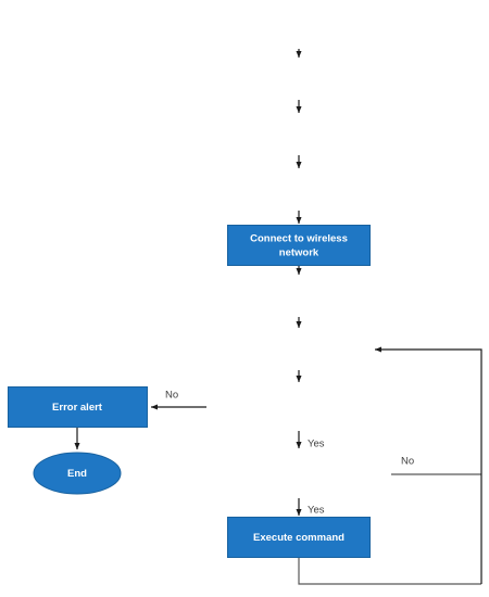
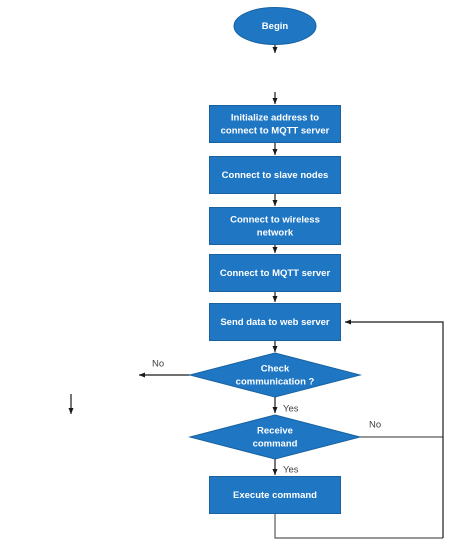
+ Begin
+ Initialize address to
+ connect to MQTT server
+ Connect to slave nodes
  Connect to wireless
  network
+ Connect to MQTT server
+ Send data to web server
+ Check
+ communication ?
+ Receive
+ command
  Execute command
- Error alert
- End
  No
  Yes
  No
  Yes
